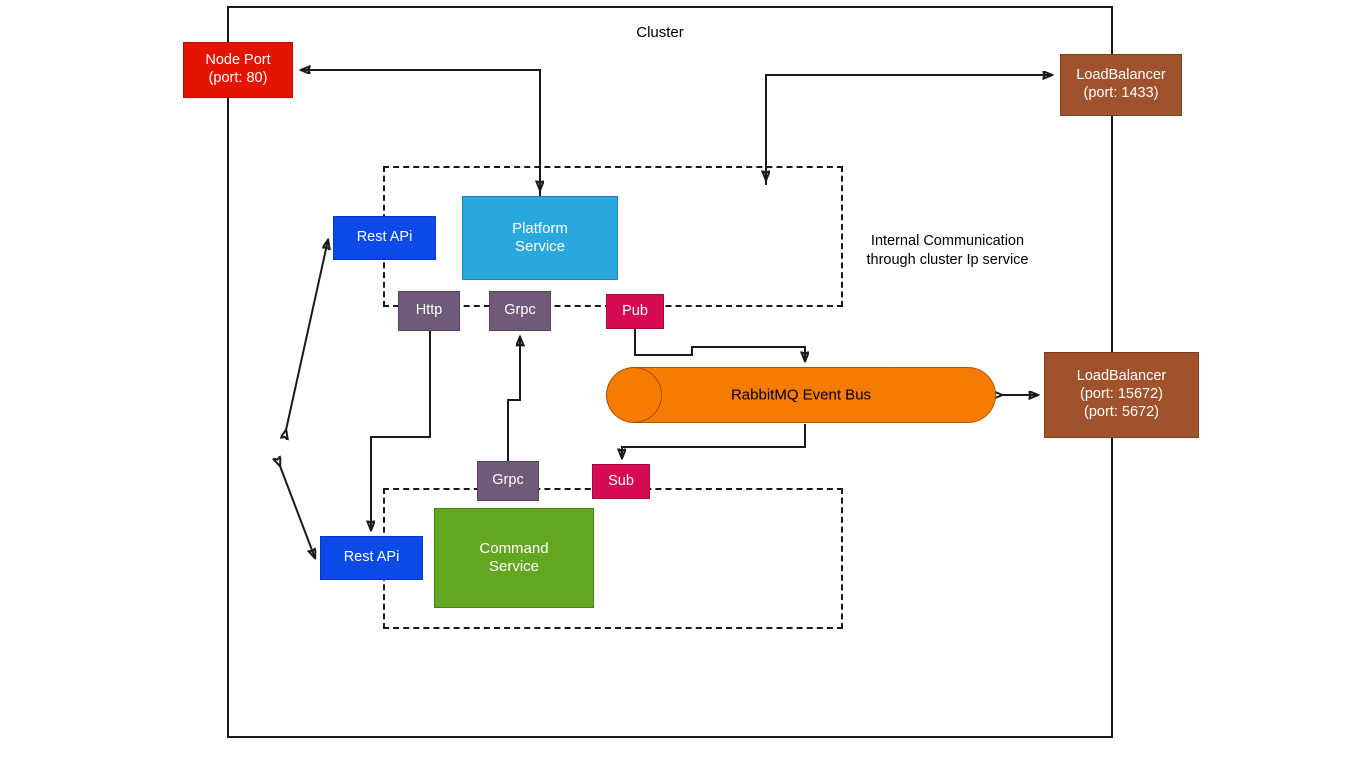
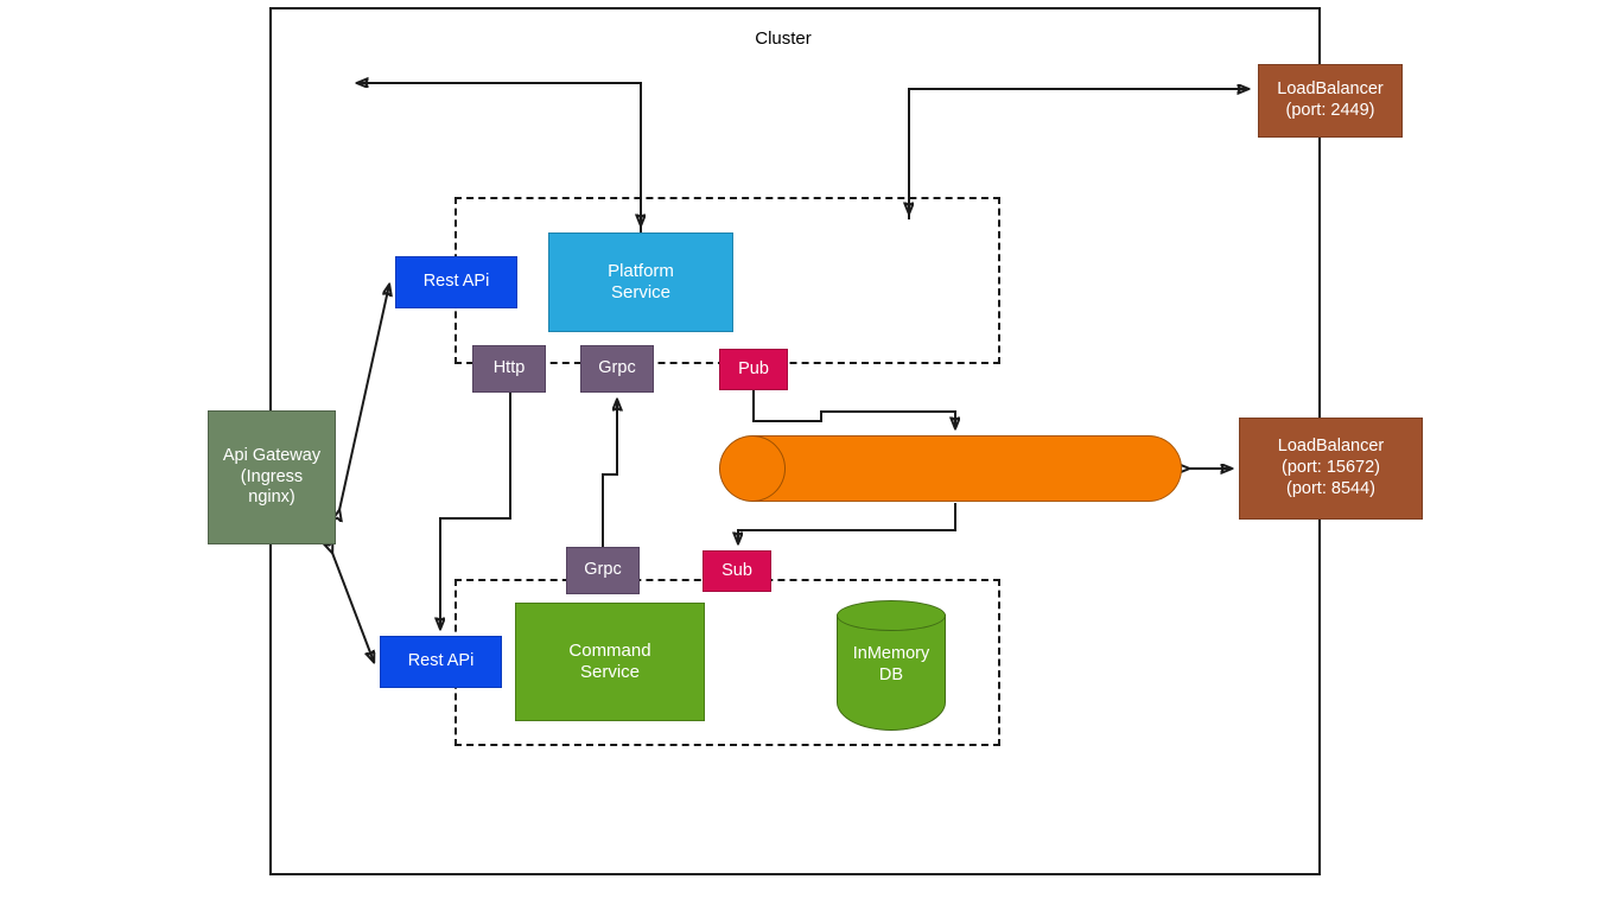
  Cluster
- Internal Communication through cluster Ip service
- Node Port
- (port: 80)
  LoadBalancer
- (port: 1433)
+ (port: 2449)
  LoadBalancer
  (port: 15672)
- (port: 5672)
+ (port: 8544)
+ Api Gateway
+ (Ingress
+ nginx)
  Rest APi
  Platform
  Service
  Http
  Grpc
  Pub
- RabbitMQ Event Bus
  Grpc
  Sub
  Rest APi
  Command
  Service
+ InMemory
+ DB
